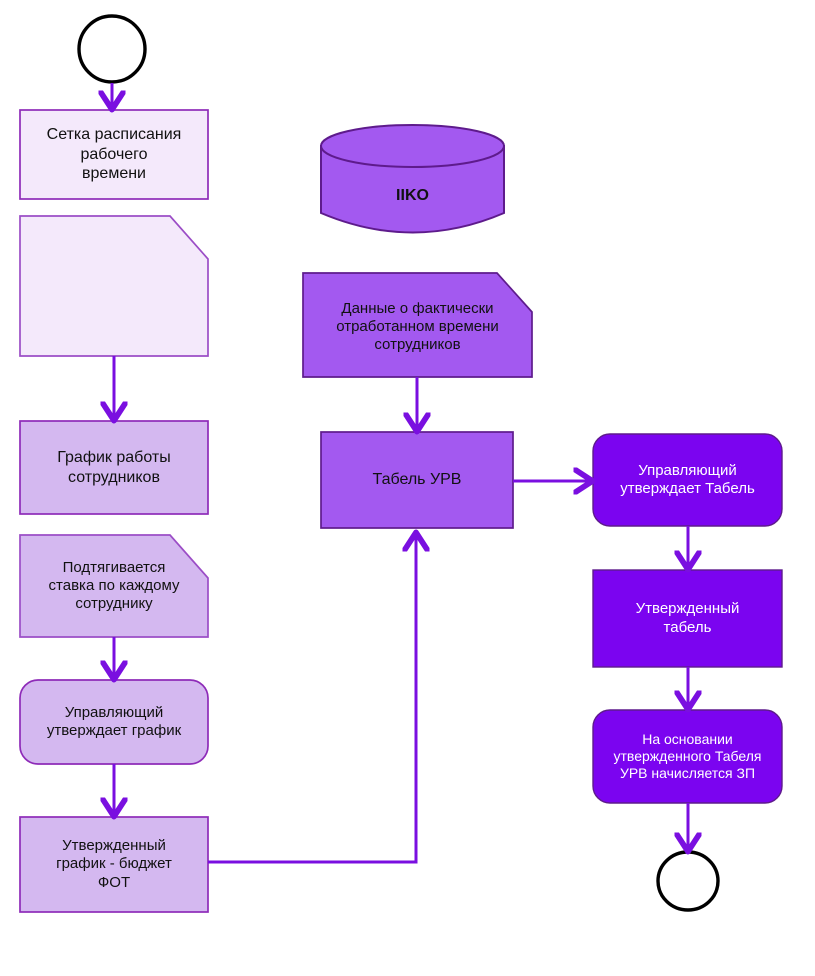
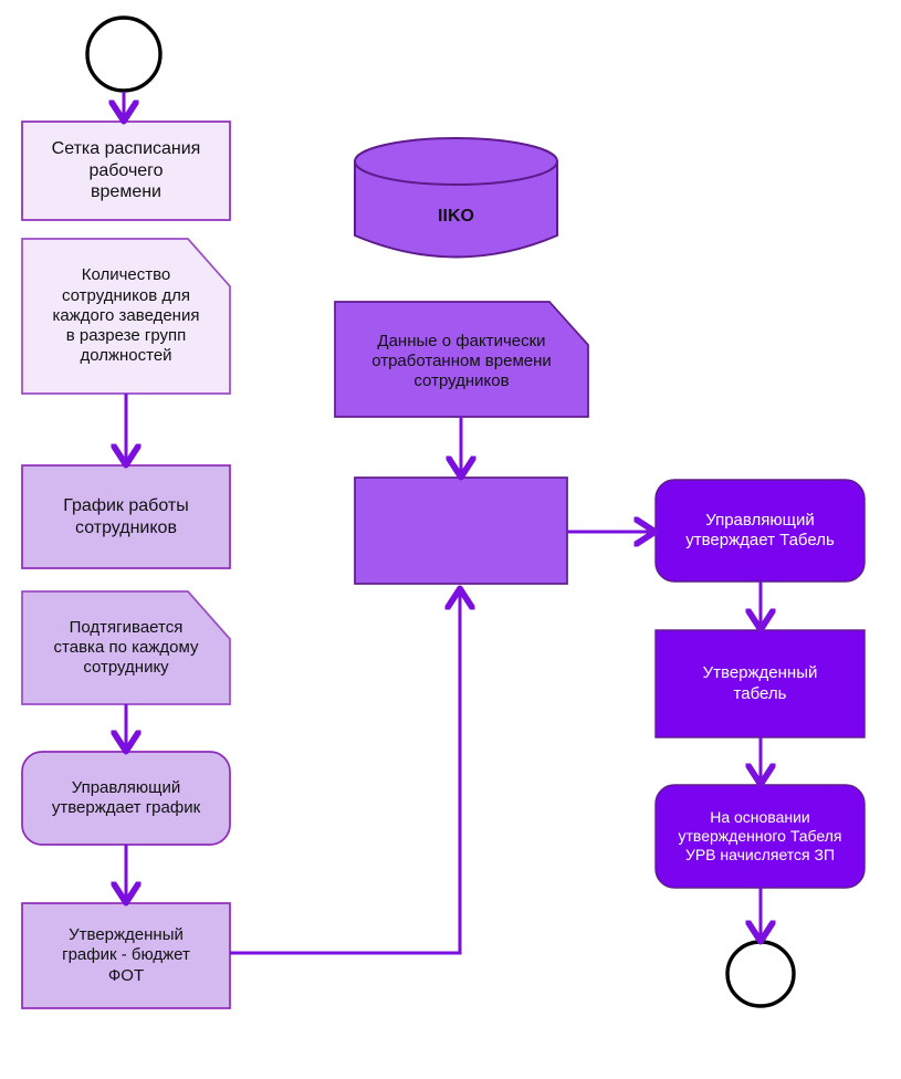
  Сетка расписания
  рабочего
  времени
+ Количество
+ сотрудников для
+ каждого заведения
+ в разрезе групп
+ должностей
  График работы
  сотрудников
  Подтягивается
  ставка по каждому
  сотруднику
  Управляющий
  утверждает график
  Утвержденный
  график - бюджет
  ФОТ
  IIKO
  Данные о фактически
  отработанном времени
  сотрудников
- Табель УРВ
  Управляющий
  утверждает Табель
  Утвержденный
  табель
  На основании
  утвержденного Табеля
  УРВ начисляется ЗП
